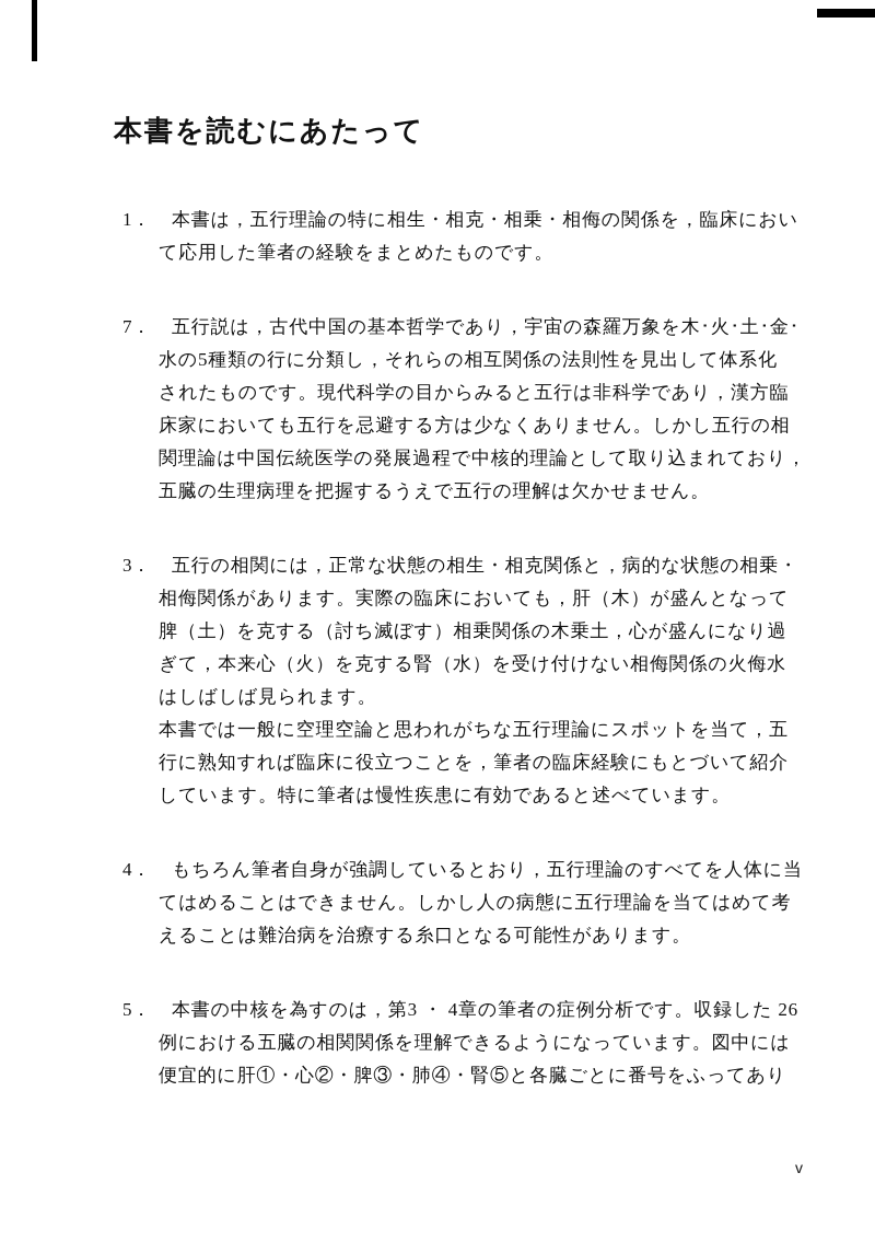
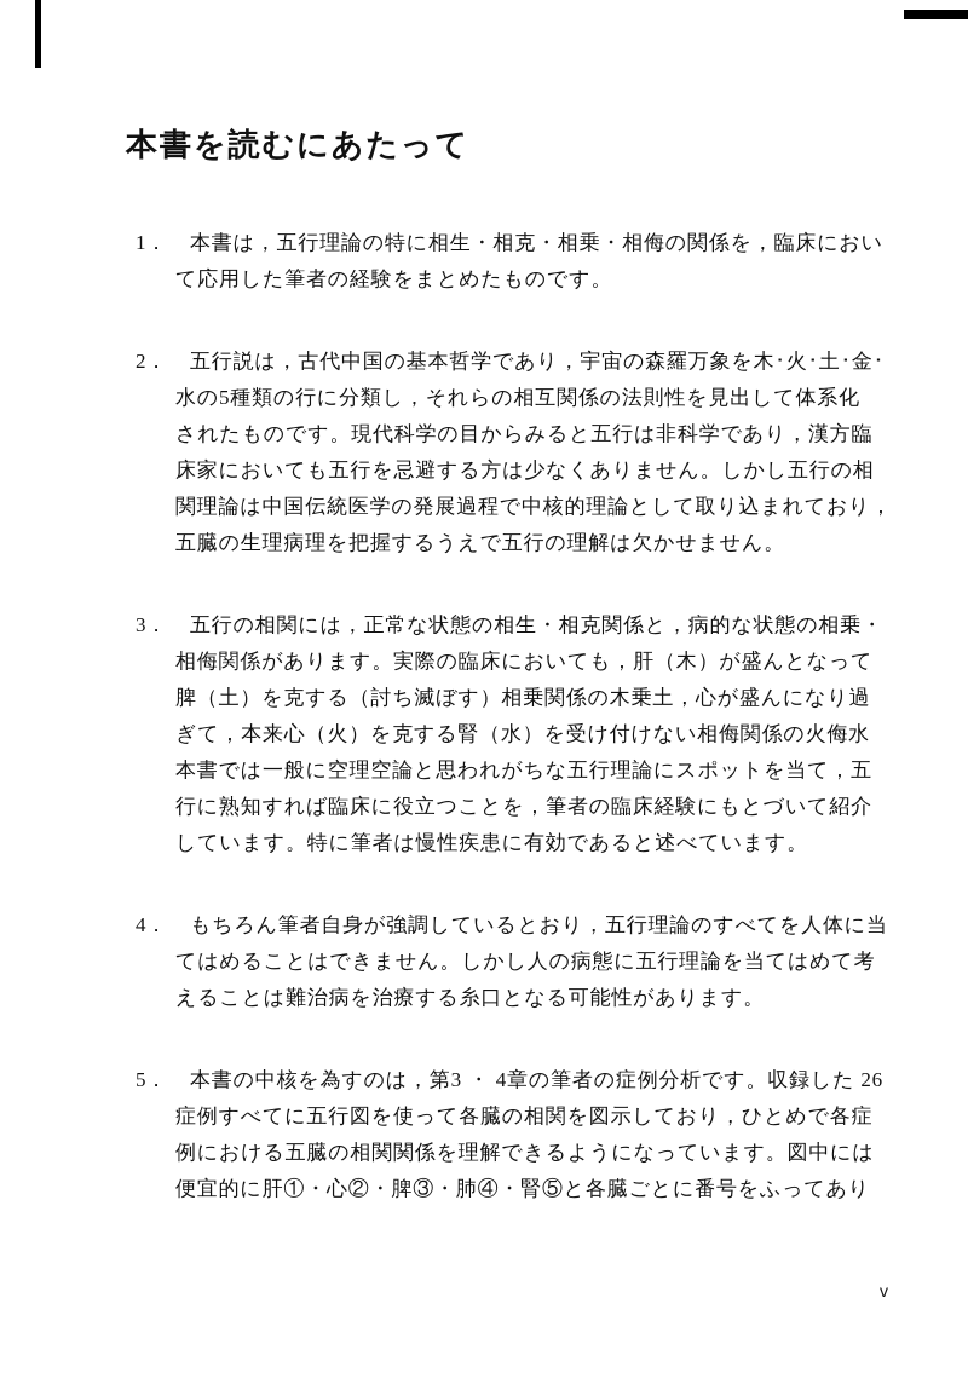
  本書を読むにあたって
  1．
  本書は，五行理論の特に相生・相克・相乗・相侮の関係を，臨床におい
  て応用した筆者の経験をまとめたものです。
- 7．
+ 2．
  五行説は，古代中国の基本哲学であり，宇宙の森羅万象を木･火･土･金･
  水の5種類の行に分類し，それらの相互関係の法則性を見出して体系化
  されたものです。現代科学の目からみると五行は非科学であり，漢方臨
  床家においても五行を忌避する方は少なくありません。しかし五行の相
  関理論は中国伝統医学の発展過程で中核的理論として取り込まれており，
  五臓の生理病理を把握するうえで五行の理解は欠かせません。
  3．
  五行の相関には，正常な状態の相生・相克関係と，病的な状態の相乗・
  相侮関係があります。実際の臨床においても，肝（木）が盛んとなって
  脾（土）を克する（討ち滅ぼす）相乗関係の木乗土，心が盛んになり過
  ぎて，本来心（火）を克する腎（水）を受け付けない相侮関係の火侮水
- はしばしば見られます。
  本書では一般に空理空論と思われがちな五行理論にスポットを当て，五
  行に熟知すれば臨床に役立つことを，筆者の臨床経験にもとづいて紹介
  しています。特に筆者は慢性疾患に有効であると述べています。
  4．
  もちろん筆者自身が強調しているとおり，五行理論のすべてを人体に当
  てはめることはできません。しかし人の病態に五行理論を当てはめて考
  えることは難治病を治療する糸口となる可能性があります。
  5．
  本書の中核を為すのは，第3 ・ 4章の筆者の症例分析です。収録した 26
+ 症例すべてに五行図を使って各臓の相関を図示しており，ひとめで各症
  例における五臓の相関関係を理解できるようになっています。図中には
  便宜的に肝①・心②・脾③・肺④・腎⑤と各臓ごとに番号をふってあり
  v
